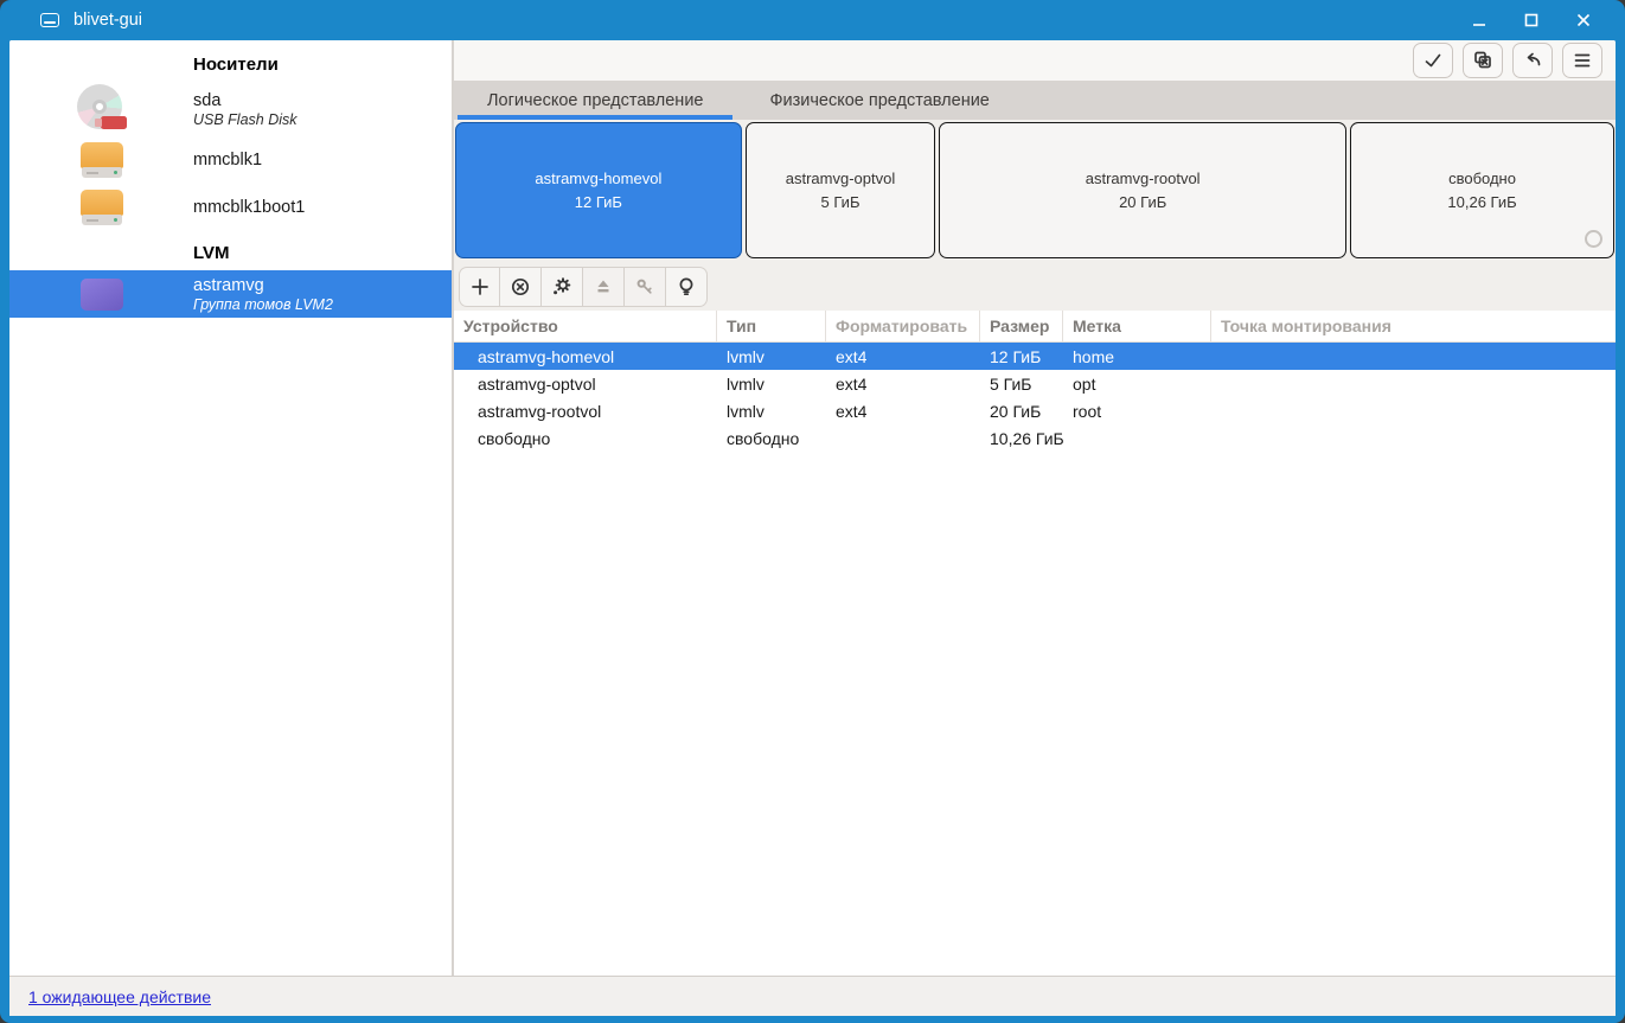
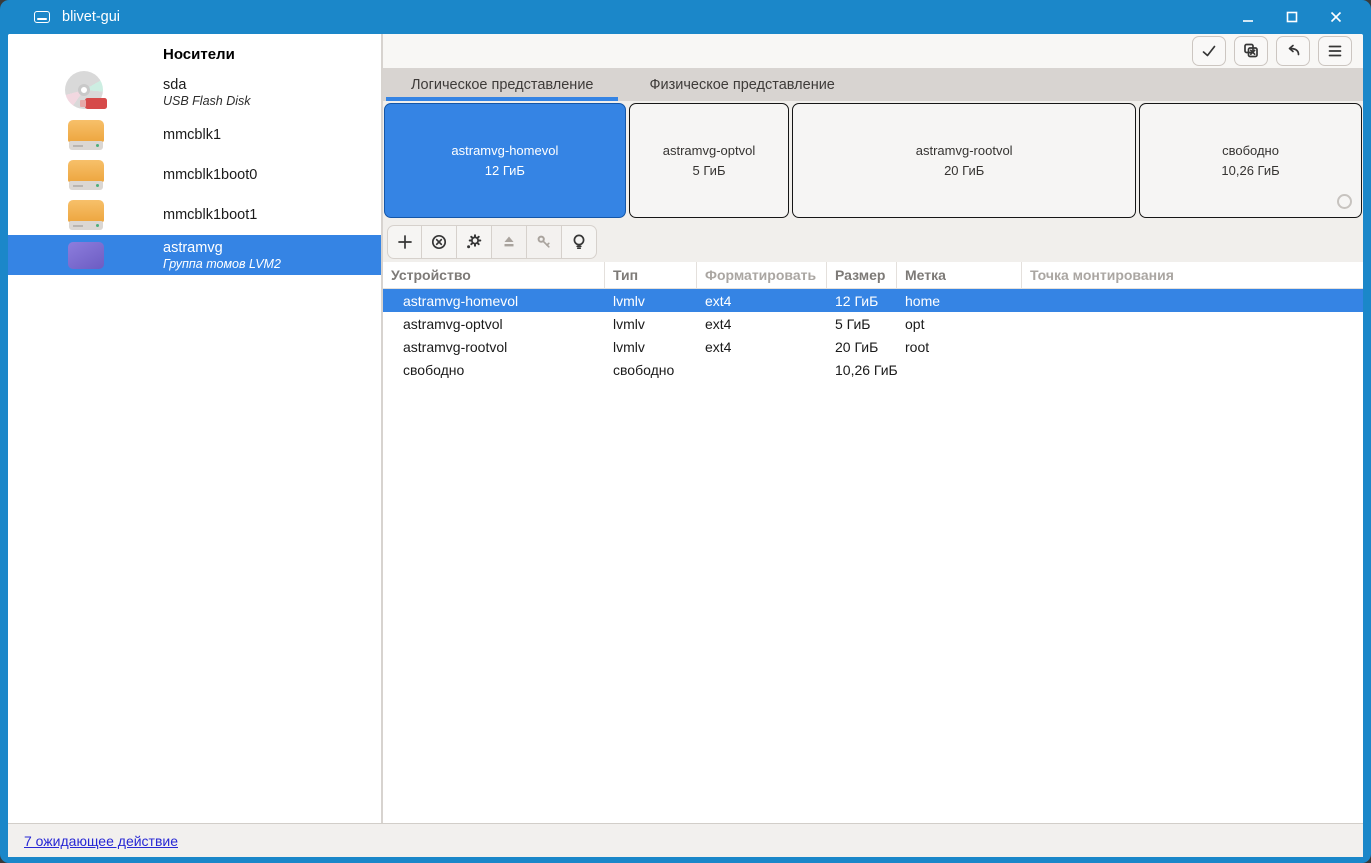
  blivet-gui
  Носители
  sda
  USB Flash Disk
  mmcblk1
+ mmcblk1boot0
  mmcblk1boot1
- LVM
  astramvg
  Группа томов LVM2
  Логическое представление
  Физическое представление
  astramvg-homevol
  12 ГиБ
  astramvg-optvol
  5 ГиБ
  astramvg-rootvol
  20 ГиБ
  свободно
  10,26 ГиБ
  Устройство
  Тип
  Форматировать
  Размер
  Метка
  Точка монтирования
  astramvg-homevol
  lvmlv
  ext4
  12 ГиБ
  home
  astramvg-optvol
  lvmlv
  ext4
  5 ГиБ
  opt
  astramvg-rootvol
  lvmlv
  ext4
  20 ГиБ
  root
  свободно
  свободно
  10,26 ГиБ
- 1 ожидающее действие
+ 7 ожидающее действие
